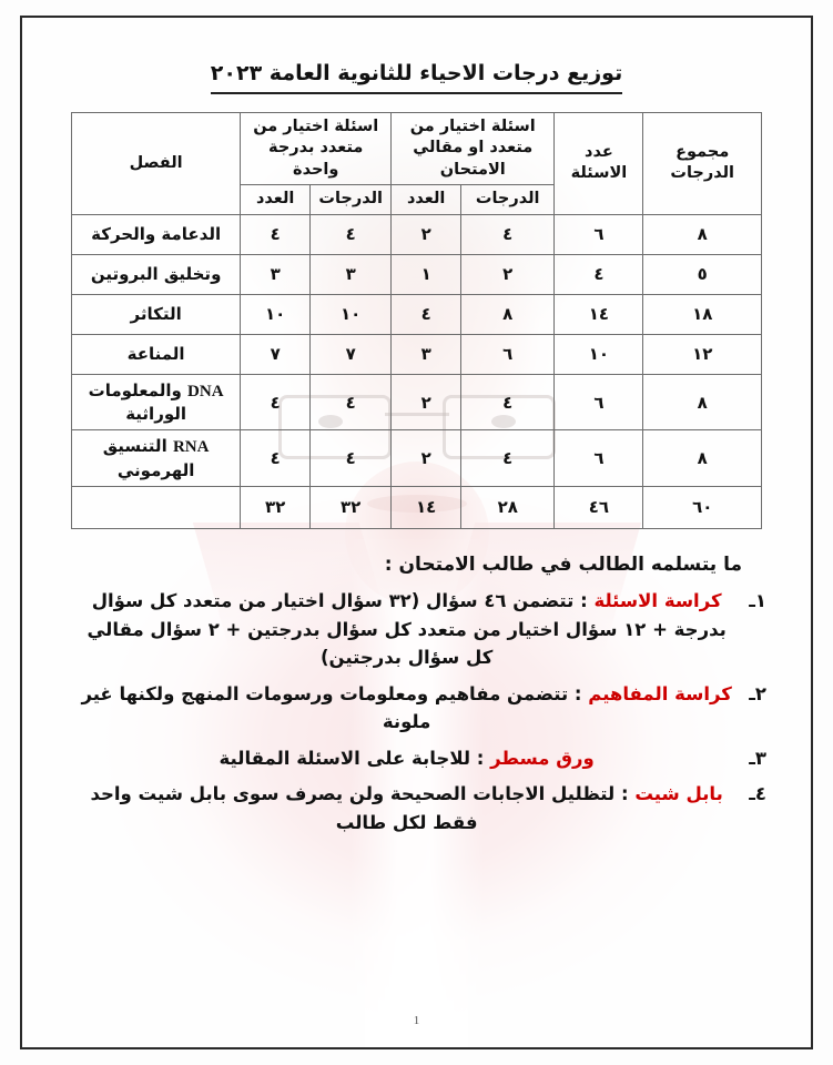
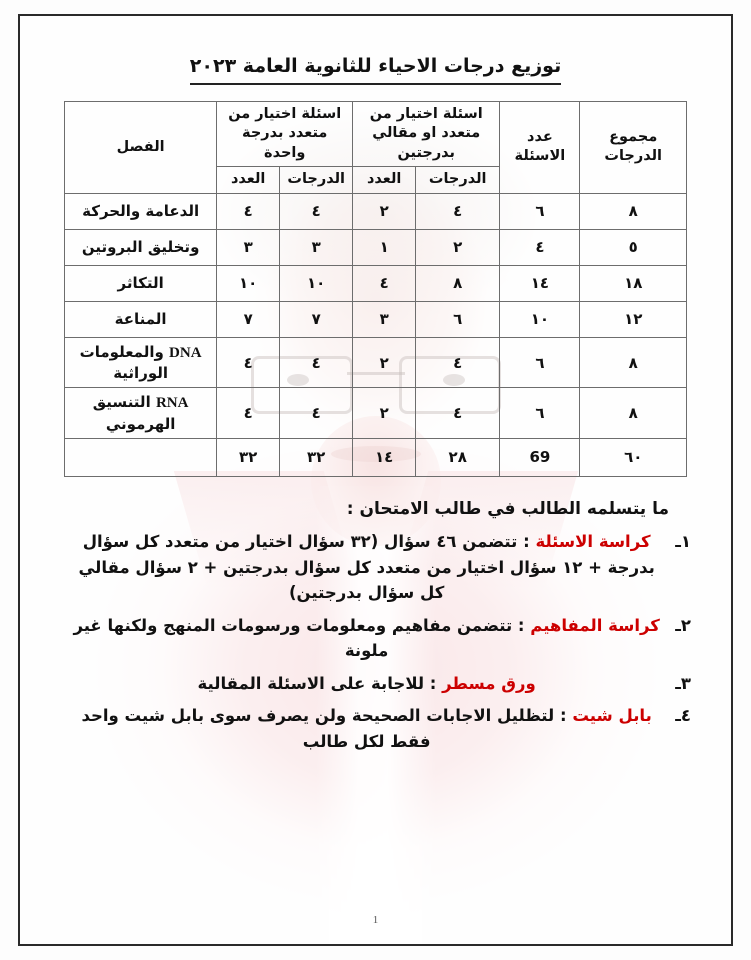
  توزيع درجات الاحياء للثانوية العامة ٢٠٢٣
- مجموع الدرجات	عدد الاسئلة	اسئلة اختيار من متعدد او مقالي الامتحان	اسئلة اختيار من متعدد بدرجة واحدة	الفصل
+ مجموع الدرجات	عدد الاسئلة	اسئلة اختيار من متعدد او مقالي بدرجتين	اسئلة اختيار من متعدد بدرجة واحدة	الفصل
  الدرجات	العدد	الدرجات	العدد
  ٨	٦	٤	٢	٤	٤	الدعامة والحركة
  ٥	٤	٢	١	٣	٣	وتخليق البروتين
  ١٨	١٤	٨	٤	١٠	١٠	التكاثر
  ١٢	١٠	٦	٣	٧	٧	المناعة
  ٨	٦	٤	٢	٤	٤	DNA والمعلومات الوراثية
  ٨	٦	٤	٢	٤	٤	RNA التنسيق الهرموني
- ٦٠	٤٦	٢٨	١٤	٣٢	٣٢
+ ٦٠	69	٢٨	١٤	٣٢	٣٢
  ما يتسلمه الطالب في طالب الامتحان :
  ١ـ
  كراسة الاسئلة : تتضمن ٤٦ سؤال (٣٢ سؤال اختيار من متعدد كل سؤال بدرجة + ١٢ سؤال اختيار من متعدد كل سؤال بدرجتين + ٢ سؤال مقالي كل سؤال بدرجتين)
  ٢ـ
  كراسة المفاهيم : تتضمن مفاهيم ومعلومات ورسومات المنهج ولكنها غير ملونة
  ٣ـ
  ورق مسطر : للاجابة على الاسئلة المقالية
  ٤ـ
  بابل شيت : لتظليل الاجابات الصحيحة ولن يصرف سوى بابل شيت واحد فقط لكل طالب
  1
